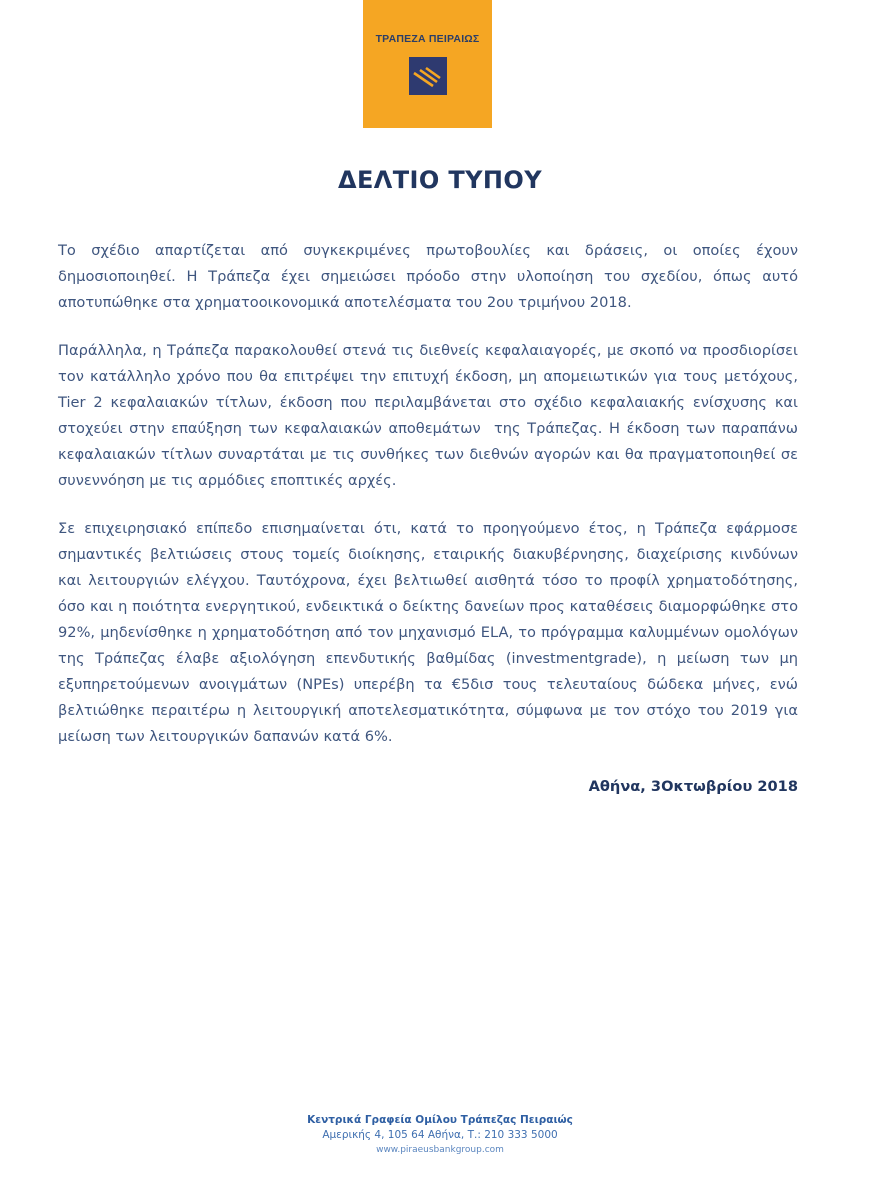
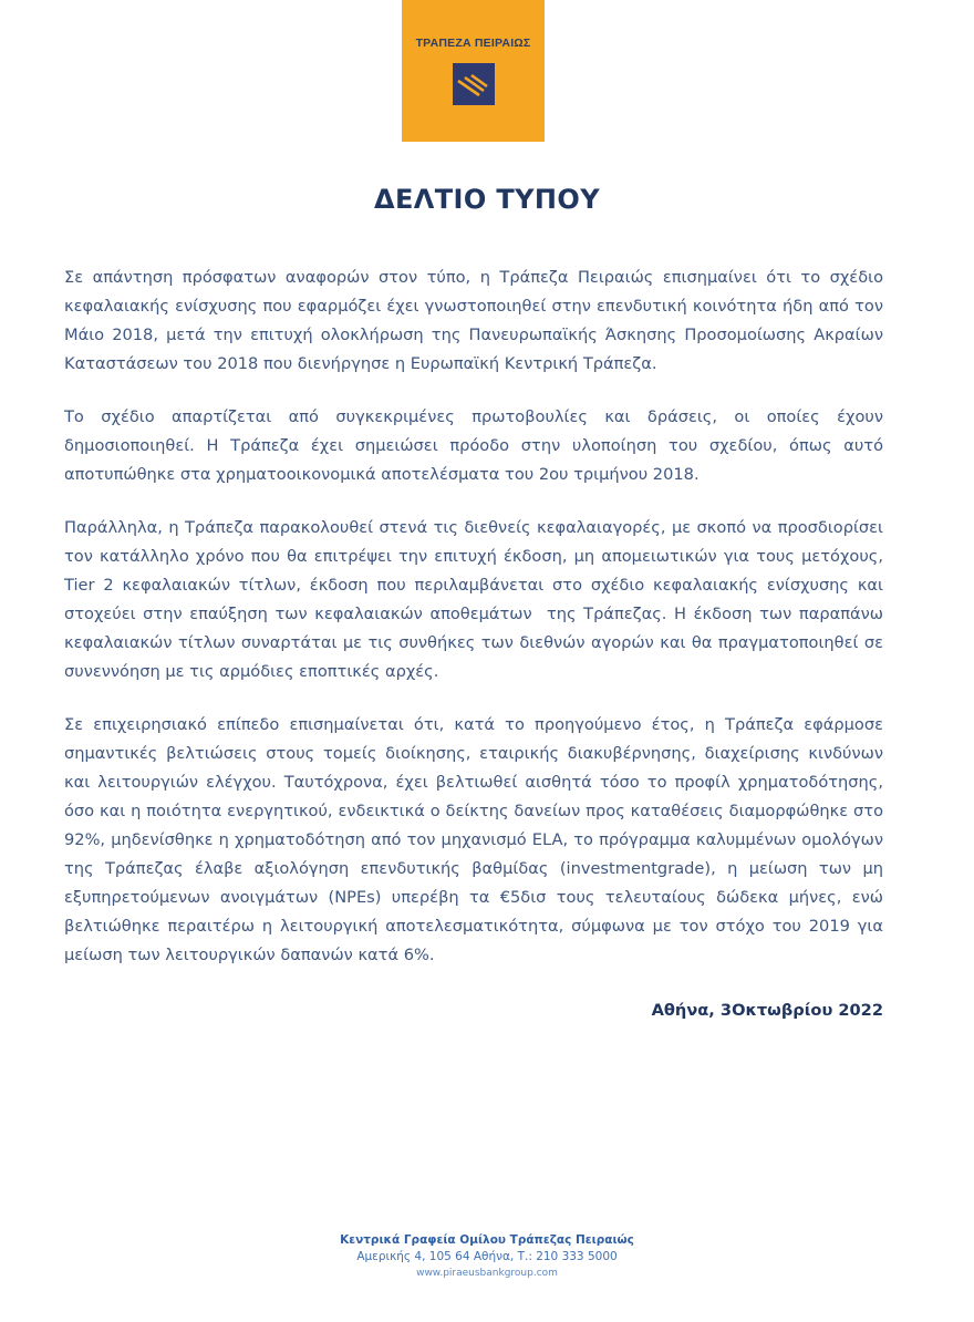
  ΤΡΑΠΕΖΑ ΠΕΙΡΑΙΩΣ
  ΔΕΛΤΙΟ ΤΥΠΟΥ
+ Σε απάντηση πρόσφατων αναφορών στον τύπο, η Τράπεζα Πειραιώς επισημαίνει ότι το σχέδιο κεφαλαιακής ενίσχυσης που εφαρμόζει έχει γνωστοποιηθεί στην επενδυτική κοινότητα ήδη από τον Μάιο 2018, μετά την επιτυχή ολοκλήρωση της Πανευρωπαϊκής Άσκησης Προσομοίωσης Ακραίων Καταστάσεων του 2018 που διενήργησε η Ευρωπαϊκή Κεντρική Τράπεζα.
  Το σχέδιο απαρτίζεται από συγκεκριμένες πρωτοβουλίες και δράσεις, οι οποίες έχουν δημοσιοποιηθεί. Η Τράπεζα έχει σημειώσει πρόοδο στην υλοποίηση του σχεδίου, όπως αυτό αποτυπώθηκε στα χρηματοοικονομικά αποτελέσματα του 2ου τριμήνου 2018.
  Παράλληλα, η Τράπεζα παρακολουθεί στενά τις διεθνείς κεφαλαιαγορές, με σκοπό να προσδιορίσει τον κατάλληλο χρόνο που θα επιτρέψει την επιτυχή έκδοση, μη απομειωτικών για τους μετόχους, Tier 2 κεφαλαιακών τίτλων, έκδοση που περιλαμβάνεται στο σχέδιο κεφαλαιακής ενίσχυσης και στοχεύει στην επαύξηση των κεφαλαιακών αποθεμάτων της Τράπεζας. Η έκδοση των παραπάνω κεφαλαιακών τίτλων συναρτάται με τις συνθήκες των διεθνών αγορών και θα πραγματοποιηθεί σε συνεννόηση με τις αρμόδιες εποπτικές αρχές.
  Σε επιχειρησιακό επίπεδο επισημαίνεται ότι, κατά το προηγούμενο έτος, η Τράπεζα εφάρμοσε σημαντικές βελτιώσεις στους τομείς διοίκησης, εταιρικής διακυβέρνησης, διαχείρισης κινδύνων και λειτουργιών ελέγχου. Ταυτόχρονα, έχει βελτιωθεί αισθητά τόσο το προφίλ χρηματοδότησης, όσο και η ποιότητα ενεργητικού, ενδεικτικά ο δείκτης δανείων προς καταθέσεις διαμορφώθηκε στο 92%, μηδενίσθηκε η χρηματοδότηση από τον μηχανισμό ELA, το πρόγραμμα καλυμμένων ομολόγων της Τράπεζας έλαβε αξιολόγηση επενδυτικής βαθμίδας (investmentgrade), η μείωση των μη εξυπηρετούμενων ανοιγμάτων (NPEs) υπερέβη τα €5δισ τους τελευταίους δώδεκα μήνες, ενώ βελτιώθηκε περαιτέρω η λειτουργική αποτελεσματικότητα, σύμφωνα με τον στόχο του 2019 για μείωση των λειτουργικών δαπανών κατά 6%.
- Αθήνα, 3Οκτωβρίου 2018
+ Αθήνα, 3Οκτωβρίου 2022
  Κεντρικά Γραφεία Ομίλου Τράπεζας Πειραιώς
  Αμερικής 4, 105 64 Αθήνα, Τ.: 210 333 5000
  www.piraeusbankgroup.com
